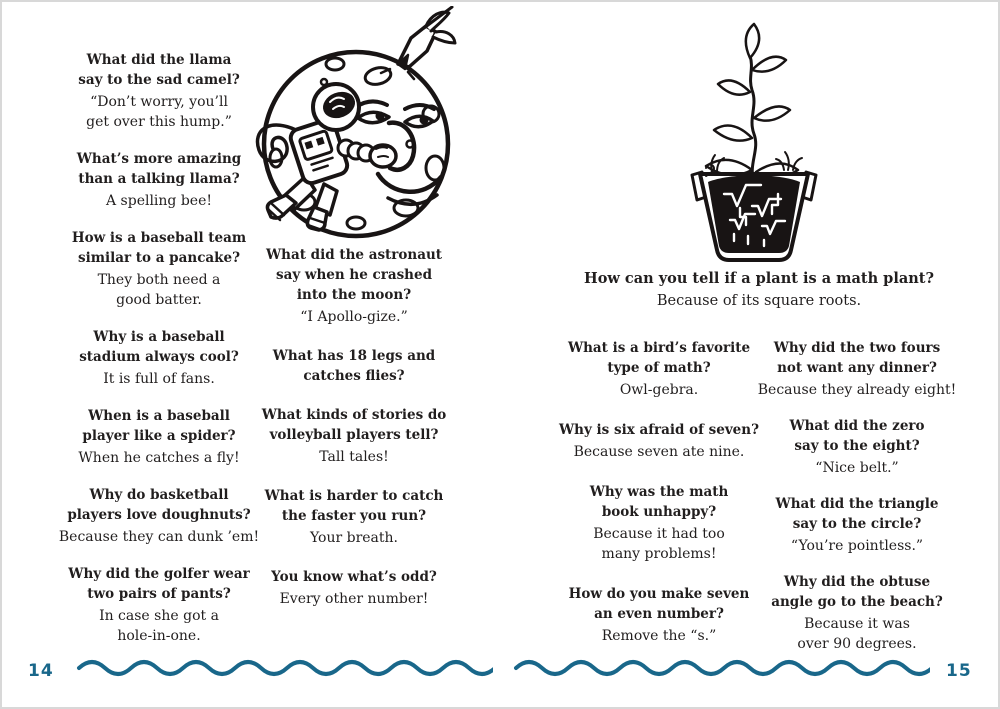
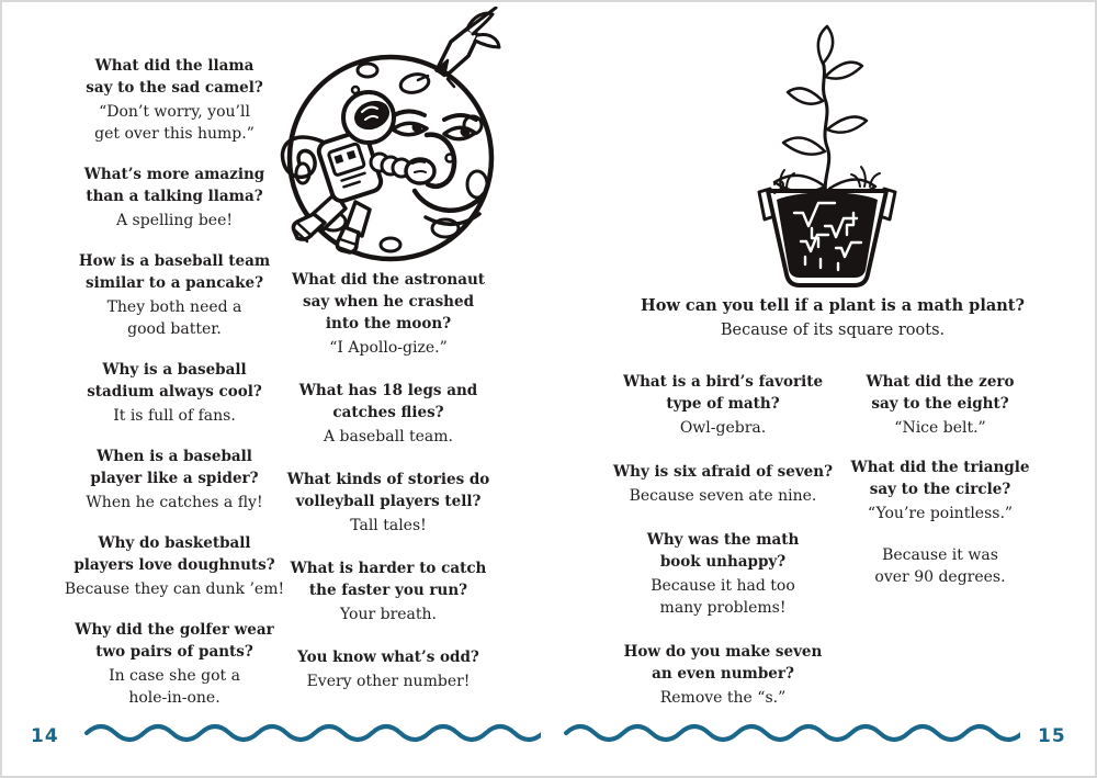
  What did the llama
  say to the sad camel?
  “Don’t worry, you’ll
  get over this hump.”
  What’s more amazing
  than a talking llama?
  A spelling bee!
  How is a baseball team
  similar to a pancake?
  They both need a
  good batter.
  Why is a baseball
  stadium always cool?
  It is full of fans.
  When is a baseball
  player like a spider?
  When he catches a fly!
  Why do basketball
  players love doughnuts?
  Because they can dunk ’em!
  Why did the golfer wear
  two pairs of pants?
  In case she got a
  hole-in-one.
  What did the astronaut
  say when he crashed
  into the moon?
  “I Apollo-gize.”
  What has 18 legs and
  catches flies?
+ A baseball team.
  What kinds of stories do
  volleyball players tell?
  Tall tales!
  What is harder to catch
  the faster you run?
  Your breath.
  You know what’s odd?
  Every other number!
  14
  How can you tell if a plant is a math plant?
  Because of its square roots.
  What is a bird’s favorite
  type of math?
  Owl-gebra.
  Why is six afraid of seven?
  Because seven ate nine.
  Why was the math
  book unhappy?
  Because it had too
  many problems!
  How do you make seven
  an even number?
  Remove the “s.”
- Why did the two fours
- not want any dinner?
- Because they already eight!
  What did the zero
  say to the eight?
  “Nice belt.”
  What did the triangle
  say to the circle?
  “You’re pointless.”
- Why did the obtuse
- angle go to the beach?
  Because it was
  over 90 degrees.
  15
